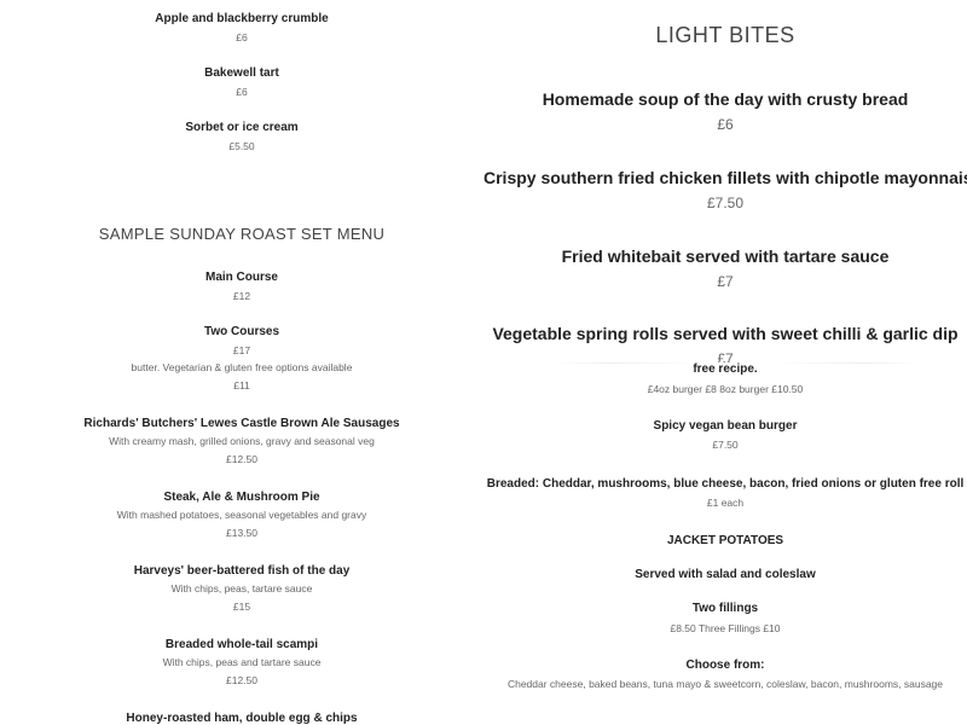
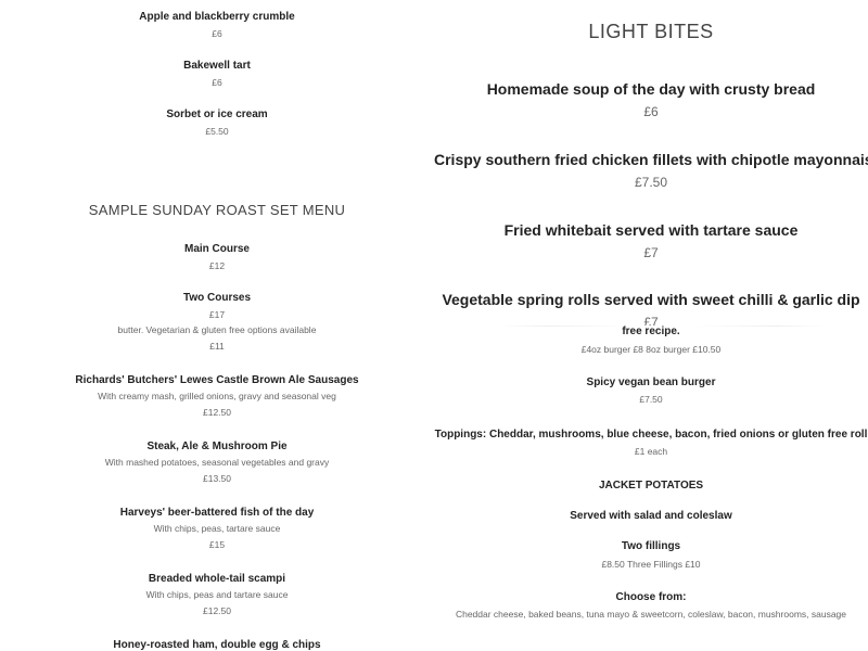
  Apple and blackberry crumble
  £6
  Bakewell tart
  £6
  Sorbet or ice cream
  £5.50
  SAMPLE SUNDAY ROAST SET MENU
  Main Course
  £12
  Two Courses
  £17
  butter. Vegetarian & gluten free options available
  £11
  Richards' Butchers' Lewes Castle Brown Ale Sausages
  With creamy mash, grilled onions, gravy and seasonal veg
  £12.50
  Steak, Ale & Mushroom Pie
  With mashed potatoes, seasonal vegetables and gravy
  £13.50
  Harveys' beer-battered fish of the day
  With chips, peas, tartare sauce
  £15
  Breaded whole-tail scampi
  With chips, peas and tartare sauce
  £12.50
  Honey-roasted ham, double egg & chips
  LIGHT BITES
  Homemade soup of the day with crusty bread
  £6
  Crispy southern fried chicken fillets with chipotle mayonnai
  £7.50
  Fried whitebait served with tartare sauce
  £7
  Vegetable spring rolls served with sweet chilli & garlic dip
  £7
  free recipe.
  £4oz burger £8 8oz burger £10.50
  Spicy vegan bean burger
  £7.50
- Breaded: Cheddar, mushrooms, blue cheese, bacon, fried onions or gluten free roll
+ Toppings: Cheddar, mushrooms, blue cheese, bacon, fried onions or gluten free roll
  £1 each
  JACKET POTATOES
  Served with salad and coleslaw
  Two fillings
  £8.50 Three Fillings £10
  Choose from:
  Cheddar cheese, baked beans, tuna mayo & sweetcorn, coleslaw, bacon, mushrooms, sausage
